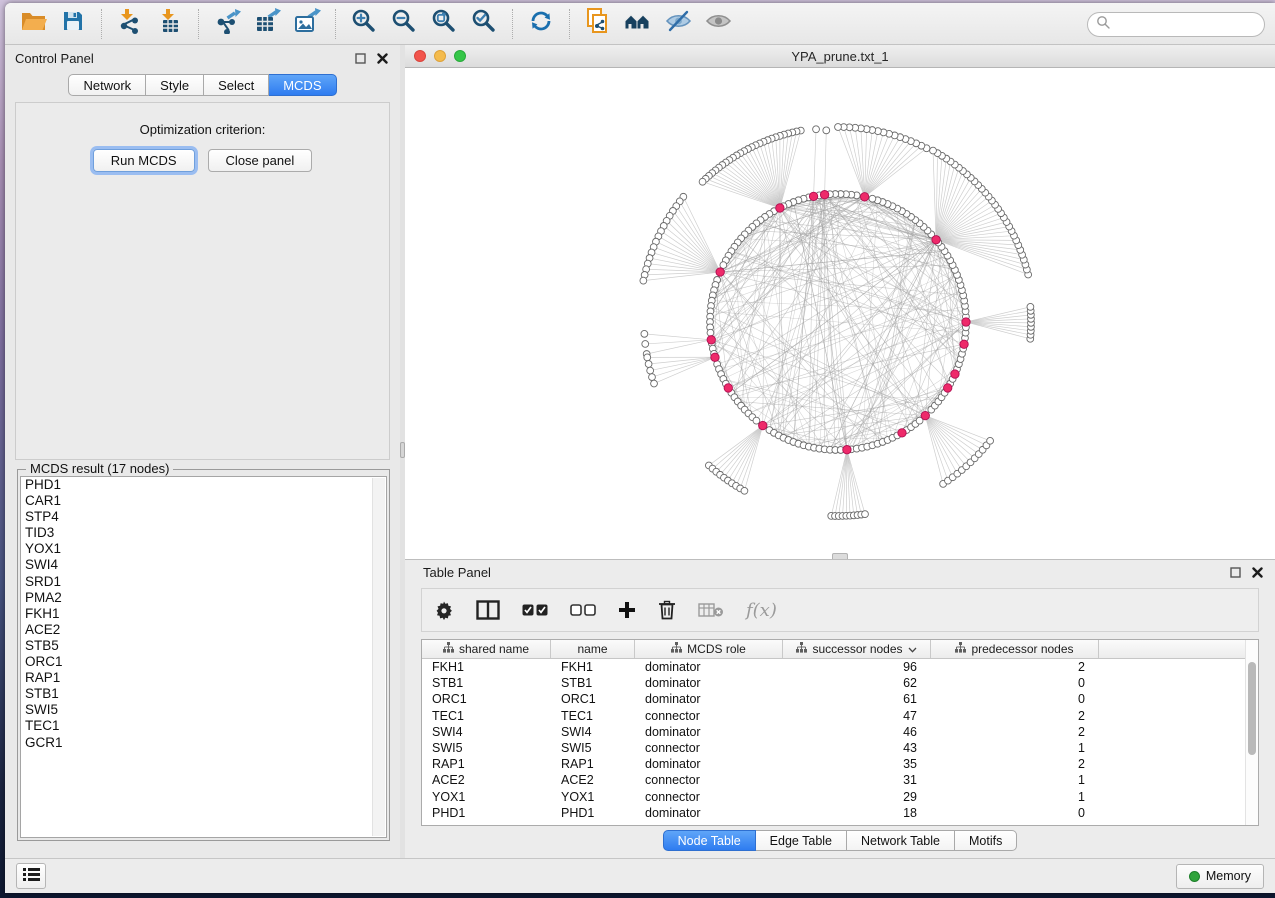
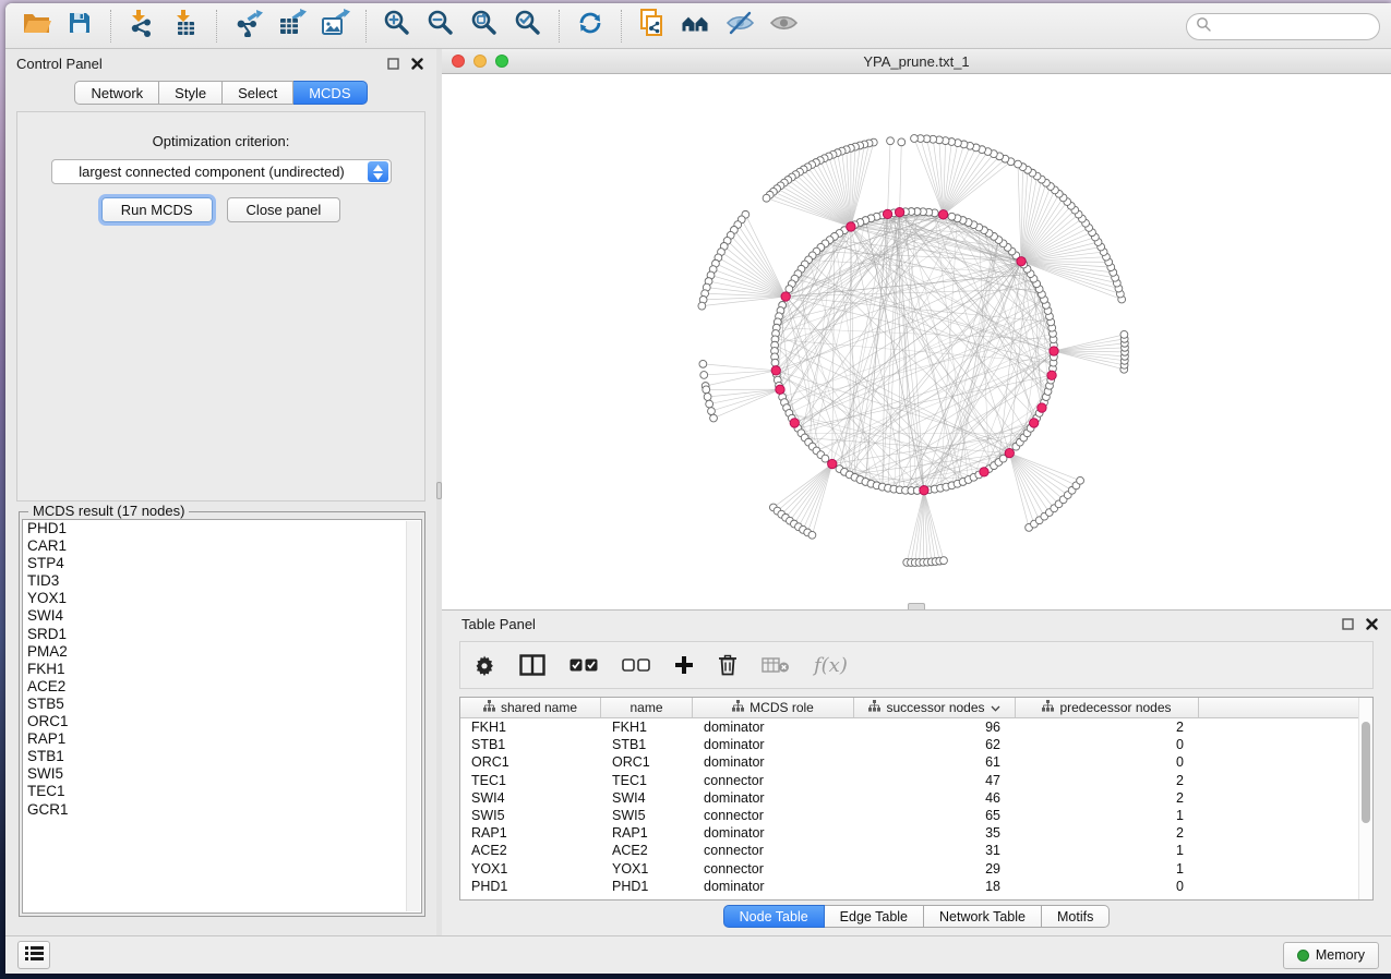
  Control Panel
  Network
  Style
  Select
  MCDS
  Optimization criterion:
+ largest connected component (undirected)
  Run MCDS
  Close panel
  MCDS result (17 nodes)
  PHD1
  CAR1
  STP4
  TID3
  YOX1
  SWI4
  SRD1
  PMA2
  FKH1
  ACE2
  STB5
  ORC1
  RAP1
  STB1
  SWI5
  TEC1
  GCR1
  YPA_prune.txt_1
  Table Panel
  f(x)
  shared name
  name
  MCDS role
  successor nodes
  predecessor nodes
  FKH1
  FKH1
  dominator
  96
  2
  STB1
  STB1
  dominator
  62
  0
  ORC1
  ORC1
  dominator
  61
  0
  TEC1
  TEC1
  connector
  47
  2
  SWI4
  SWI4
  dominator
  46
  2
  SWI5
  SWI5
  connector
- 43
+ 65
  1
  RAP1
  RAP1
  dominator
  35
  2
  ACE2
  ACE2
  connector
  31
  1
  YOX1
  YOX1
  connector
  29
  1
  PHD1
  PHD1
  dominator
  18
  0
  Node Table
  Edge Table
  Network Table
  Motifs
  Memory
